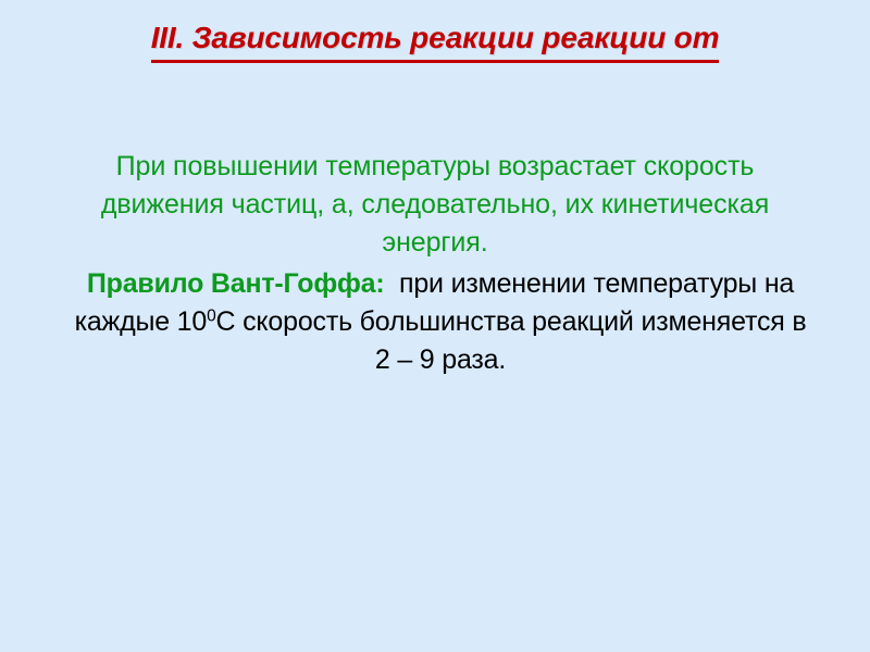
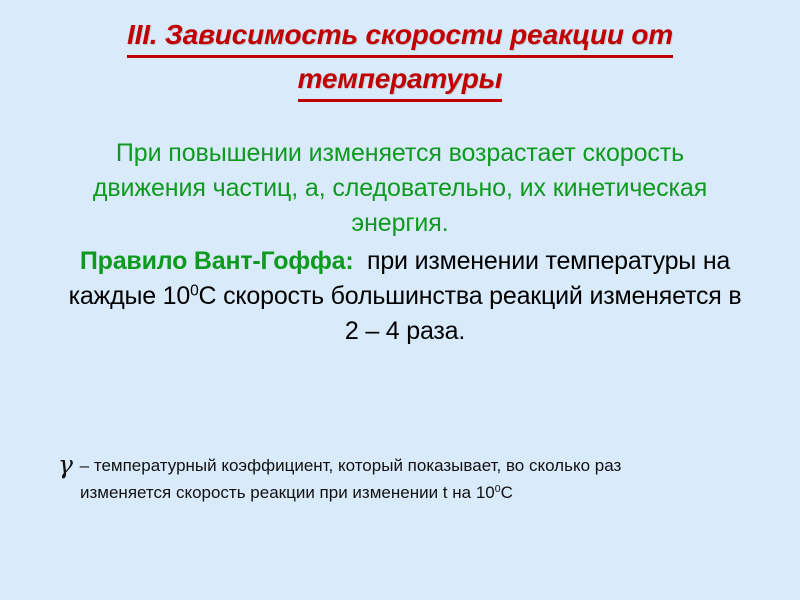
- III. Зависимость реакции реакции от
+ III. Зависимость скорости реакции от
+ температуры
- При повышении температуры возрастает скорость движения частиц, а, следовательно, их кинетическая энергия.
+ При повышении изменяется возрастает скорость движения частиц, а, следовательно, их кинетическая энергия.
- Правило Вант-Гоффа: при изменении температуры на каждые 100С скорость большинства реакций изменяется в 2 – 9 раза.
+ Правило Вант-Гоффа: при изменении температуры на каждые 100С скорость большинства реакций изменяется в 2 – 4 раза.
+ γ – температурный коэффициент, который показывает, во сколько раз
+ изменяется скорость реакции при изменении t на 100С
